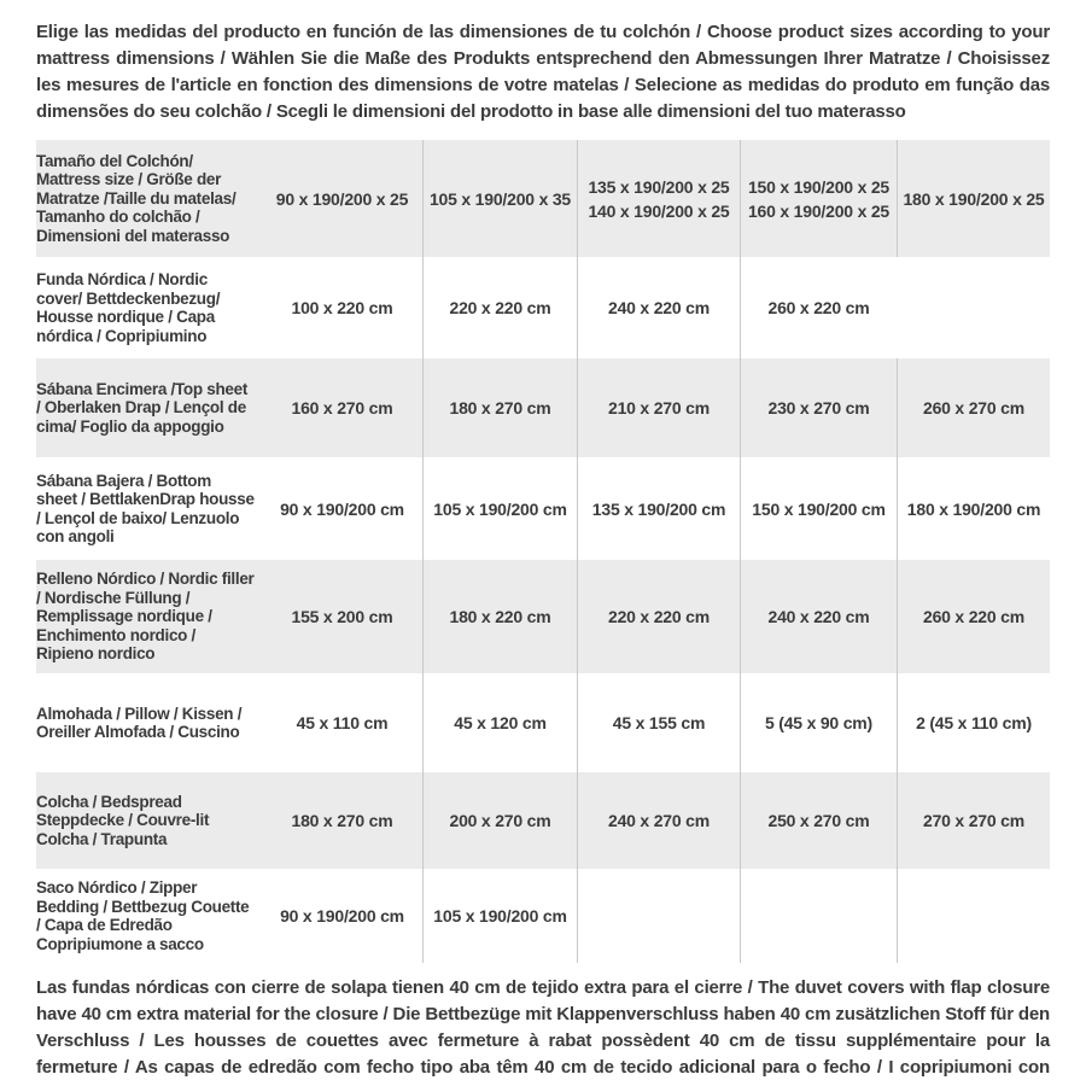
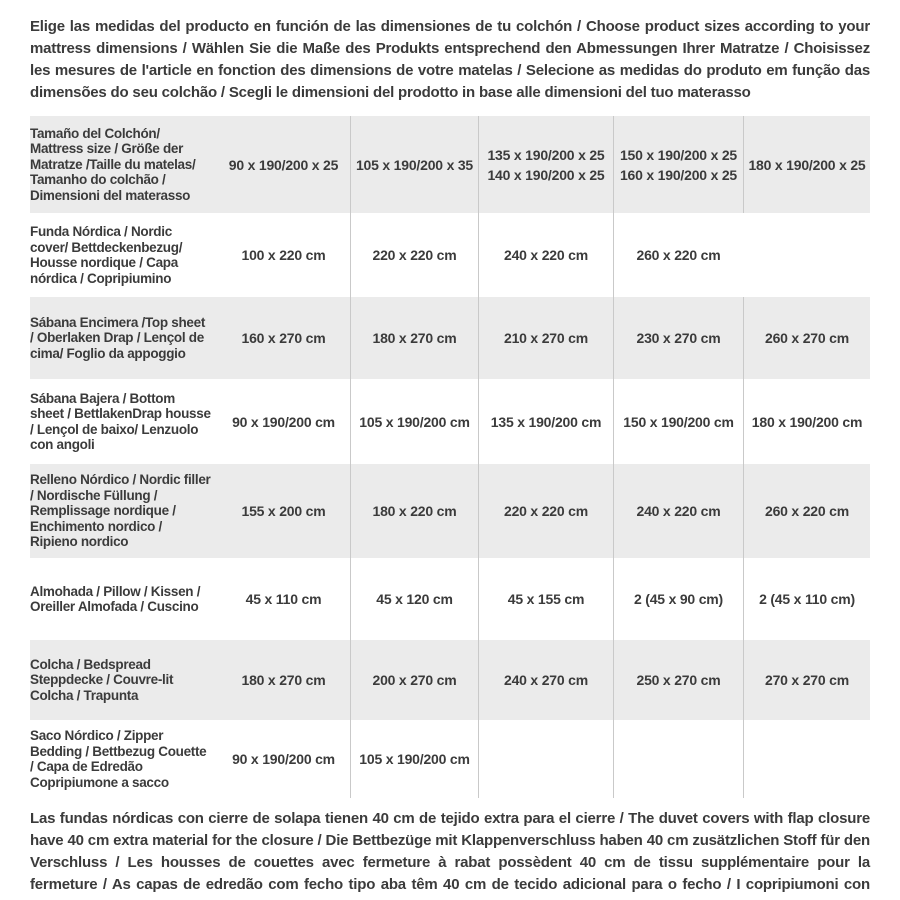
  Elige las medidas del producto en función de las dimensiones de tu colchón / Choose product sizes according to your mattress dimensions / Wählen Sie die Maße des Produkts entsprechend den Abmessungen Ihrer Matratze / Choisissez les mesures de l'article en fonction des dimensions de votre matelas / Selecione as medidas do produto em função das dimensões do seu colchão / Scegli le dimensioni del prodotto in base alle dimensioni del tuo materasso
  Tamaño del Colchón/ Mattress size / Größe der Matratze /Taille du matelas/ Tamanho do colchão / Dimensioni del materasso
  90 x 190/200 x 25
  105 x 190/200 x 35
  135 x 190/200 x 25
  140 x 190/200 x 25
  150 x 190/200 x 25
  160 x 190/200 x 25
  180 x 190/200 x 25
  Funda Nórdica / Nordic cover/ Bettdeckenbezug/ Housse nordique / Capa nórdica / Copripiumino
  100 x 220 cm
  220 x 220 cm
  240 x 220 cm
  260 x 220 cm
  Sábana Encimera /Top sheet / Oberlaken Drap / Lençol de cima/ Foglio da appoggio
  160 x 270 cm
  180 x 270 cm
  210 x 270 cm
  230 x 270 cm
  260 x 270 cm
  Sábana Bajera / Bottom sheet / BettlakenDrap housse / Lençol de baixo/ Lenzuolo con angoli
  90 x 190/200 cm
  105 x 190/200 cm
  135 x 190/200 cm
  150 x 190/200 cm
  180 x 190/200 cm
  Relleno Nórdico / Nordic filler / Nordische Füllung / Remplissage nordique / Enchimento nordico / Ripieno nordico
  155 x 200 cm
  180 x 220 cm
  220 x 220 cm
  240 x 220 cm
  260 x 220 cm
  Almohada / Pillow / Kissen / Oreiller Almofada / Cuscino
  45 x 110 cm
  45 x 120 cm
  45 x 155 cm
- 5 (45 x 90 cm)
+ 2 (45 x 90 cm)
  2 (45 x 110 cm)
  Colcha / Bedspread Steppdecke / Couvre-lit Colcha / Trapunta
  180 x 270 cm
  200 x 270 cm
  240 x 270 cm
  250 x 270 cm
  270 x 270 cm
  Saco Nórdico / Zipper Bedding / Bettbezug Couette / Capa de Edredão Copripiumone a sacco
  90 x 190/200 cm
  105 x 190/200 cm
  Las fundas nórdicas con cierre de solapa tienen 40 cm de tejido extra para el cierre / The duvet covers with flap closure have 40 cm extra material for the closure / Die Bettbezüge mit Klappenverschluss haben 40 cm zusätzlichen Stoff für den Verschluss / Les housses de couettes avec fermeture à rabat possèdent 40 cm de tissu supplémentaire pour la fermeture / As capas de edredão com fecho tipo aba têm 40 cm de tecido adicional para o fecho / I copripiumoni con
